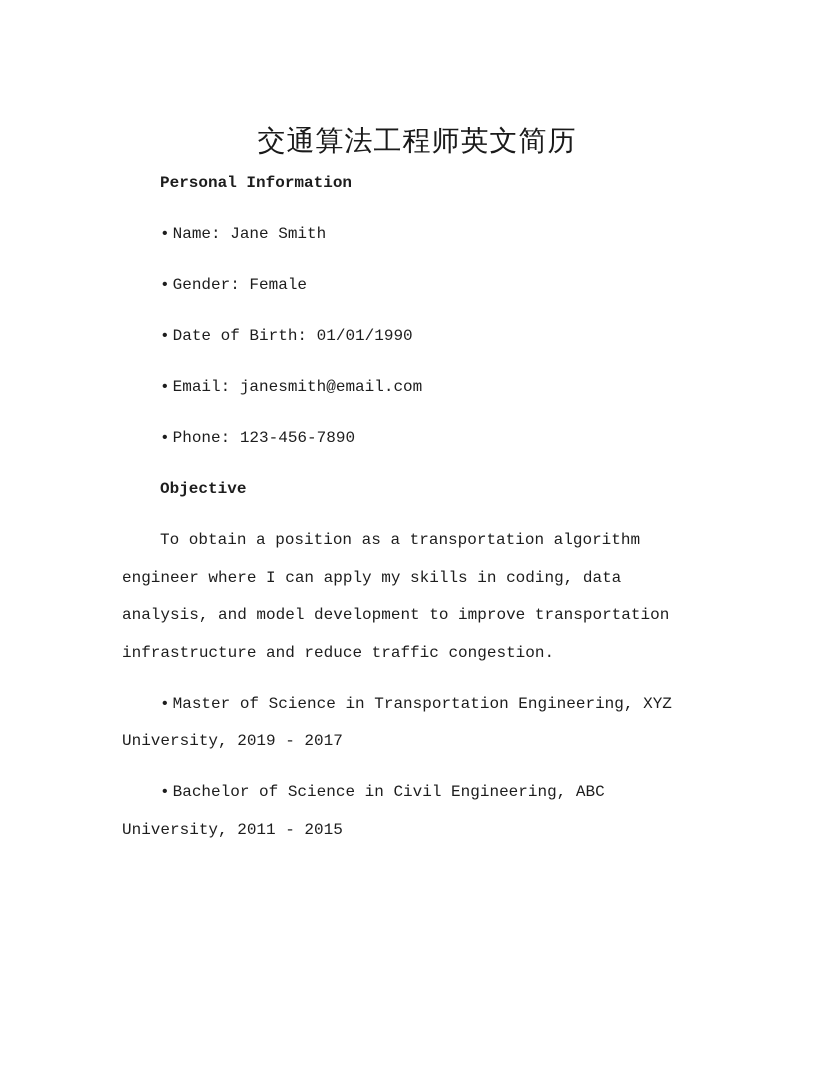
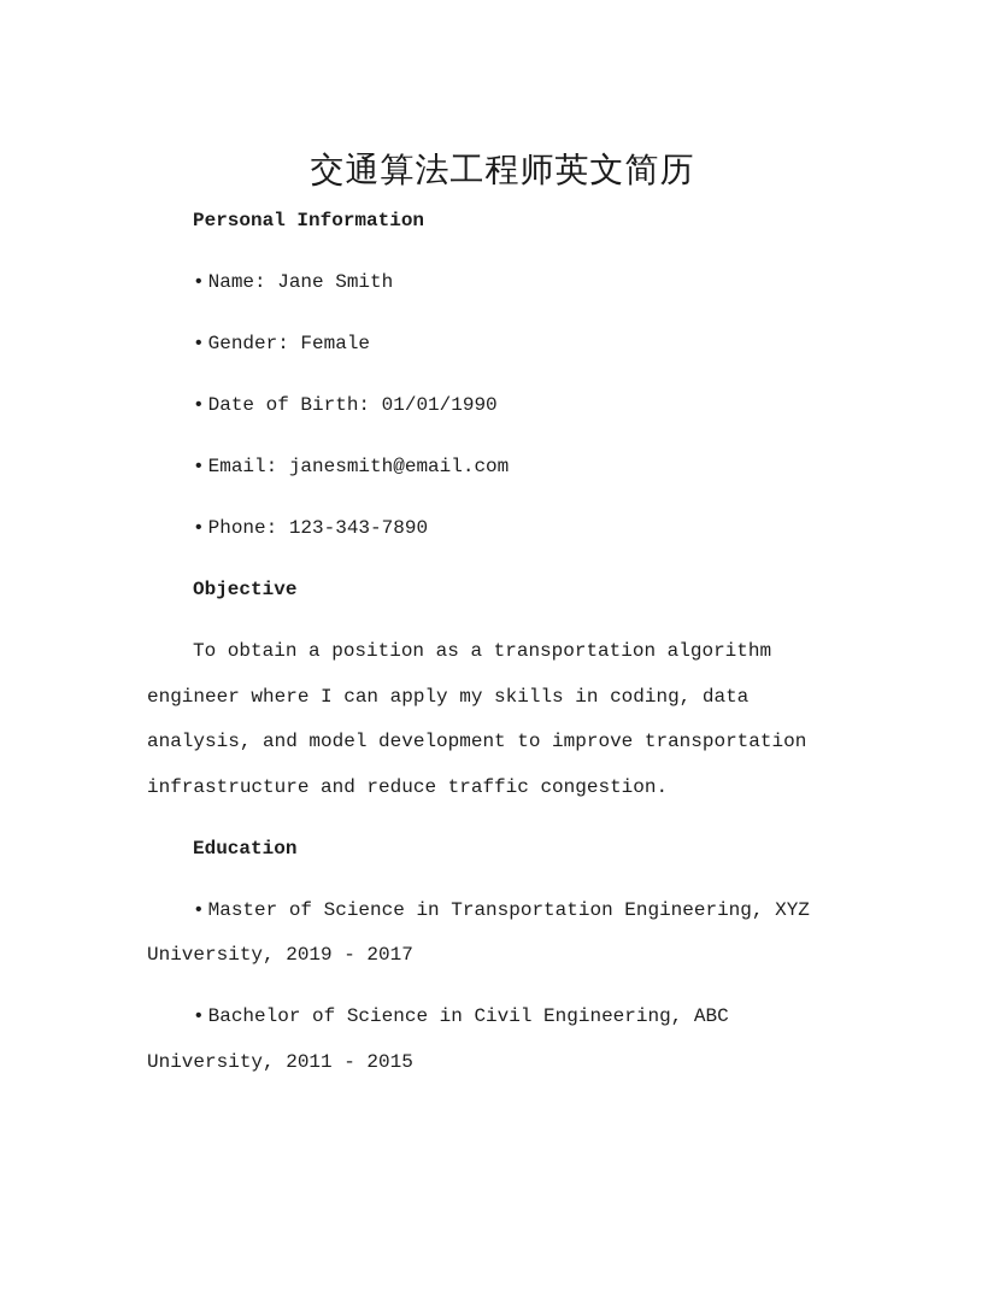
  交通算法工程师英文简历
  Personal Information
  • Name: Jane Smith
  • Gender: Female
  • Date of Birth: 01/01/1990
  • Email: janesmith@email.com
- • Phone: 123-456-7890
+ • Phone: 123-343-7890
  Objective
  To obtain a position as a transportation algorithm engineer where I can apply my skills in coding, data analysis, and model development to improve transportation infrastructure and reduce traffic congestion.
+ Education
  • Master of Science in Transportation Engineering, XYZ University, 2019 - 2017
  • Bachelor of Science in Civil Engineering, ABC University, 2011 - 2015
